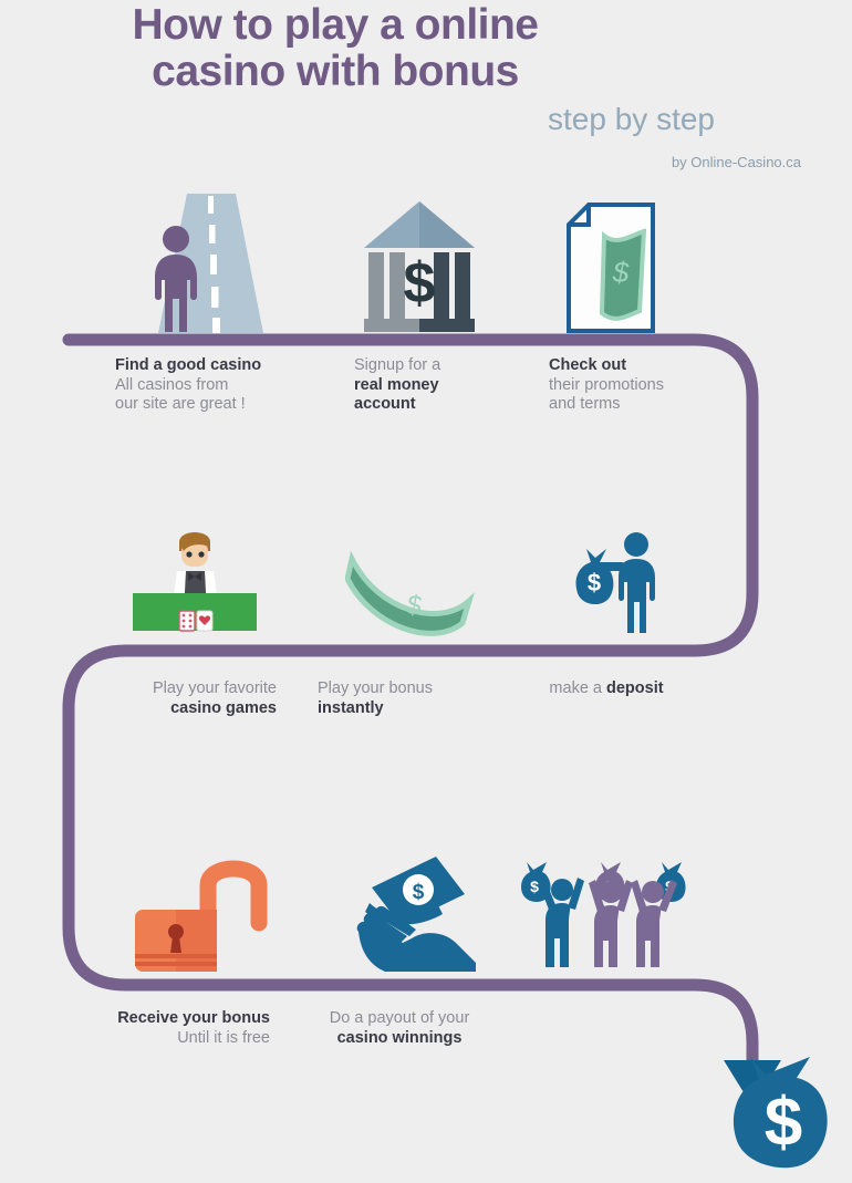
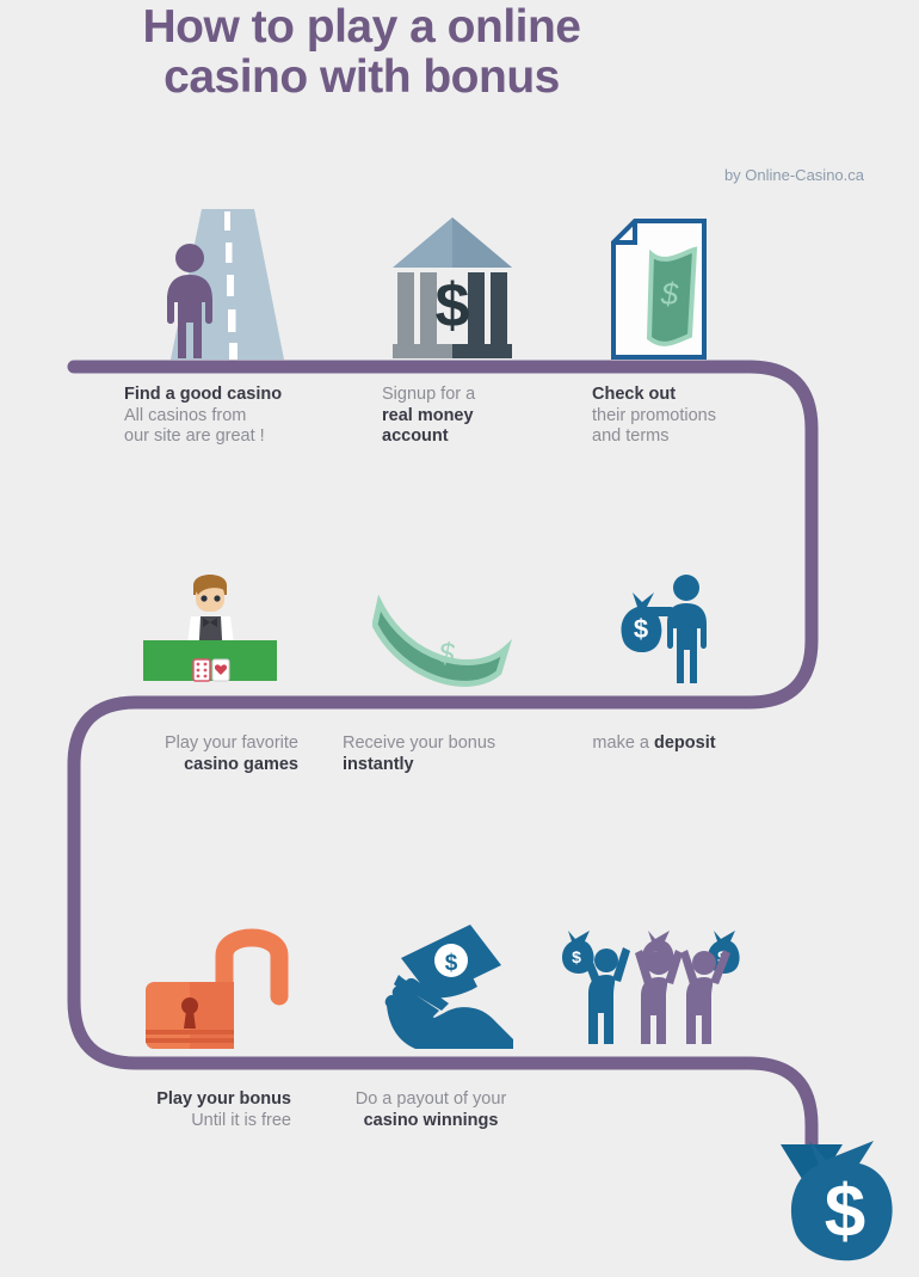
  How to play a online
  casino with bonus
- step by step
  by Online-Casino.ca
  $
  $
  Find a good casino
  All casinos from
  our site are great !
  Signup for a
  real money
  account
  Check out
  their promotions
  and terms
  $
  $
  Play your favorite
  casino games
- Play your bonus
+ Receive your bonus
  instantly
  make a deposit
  $
  $
- Receive your bonus
+ Play your bonus
  Until it is free
  Do a payout of your
  casino winnings
  $
